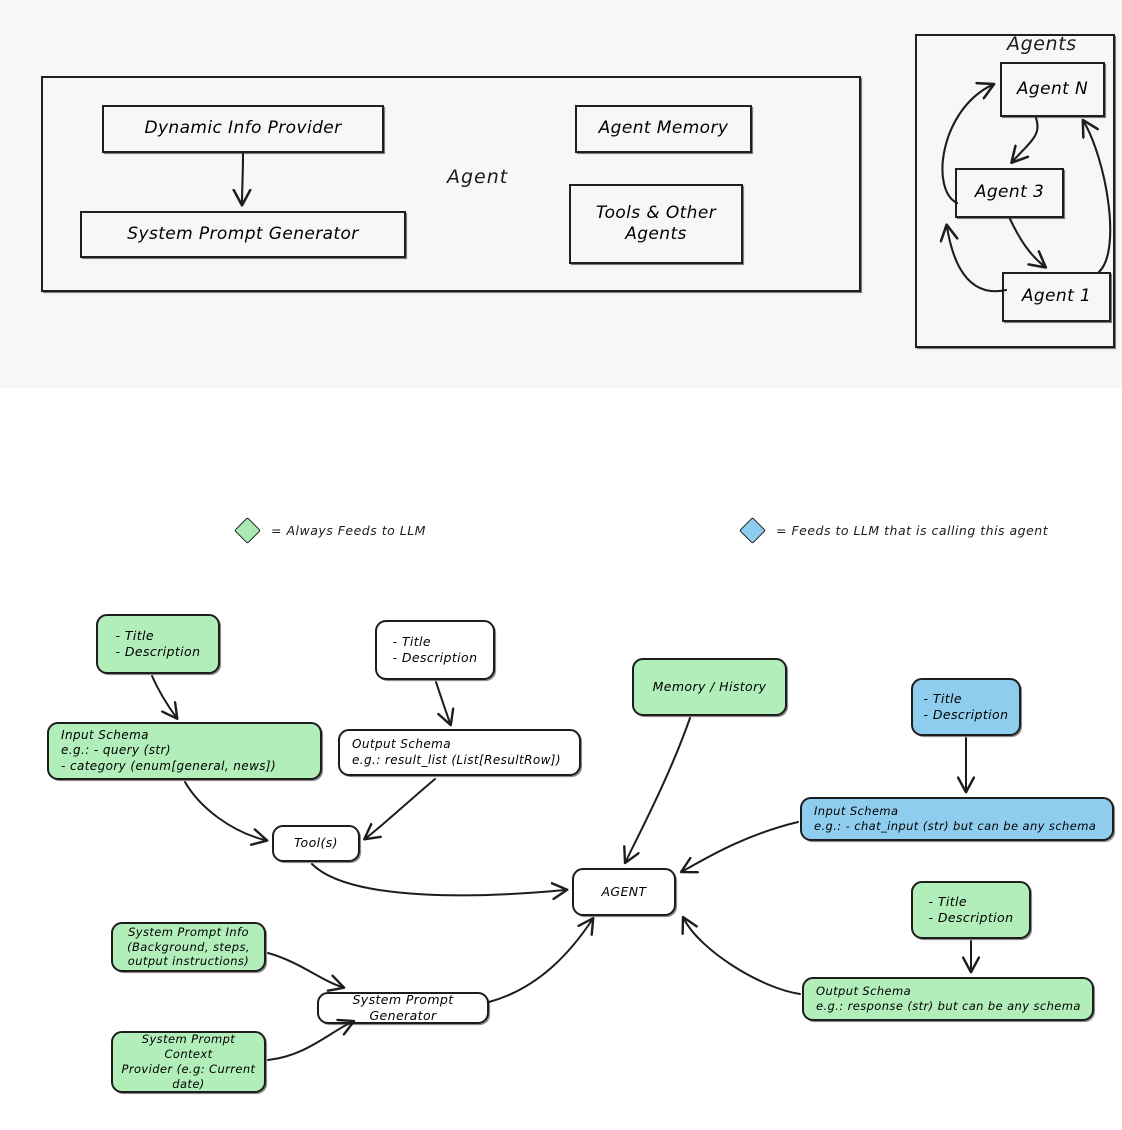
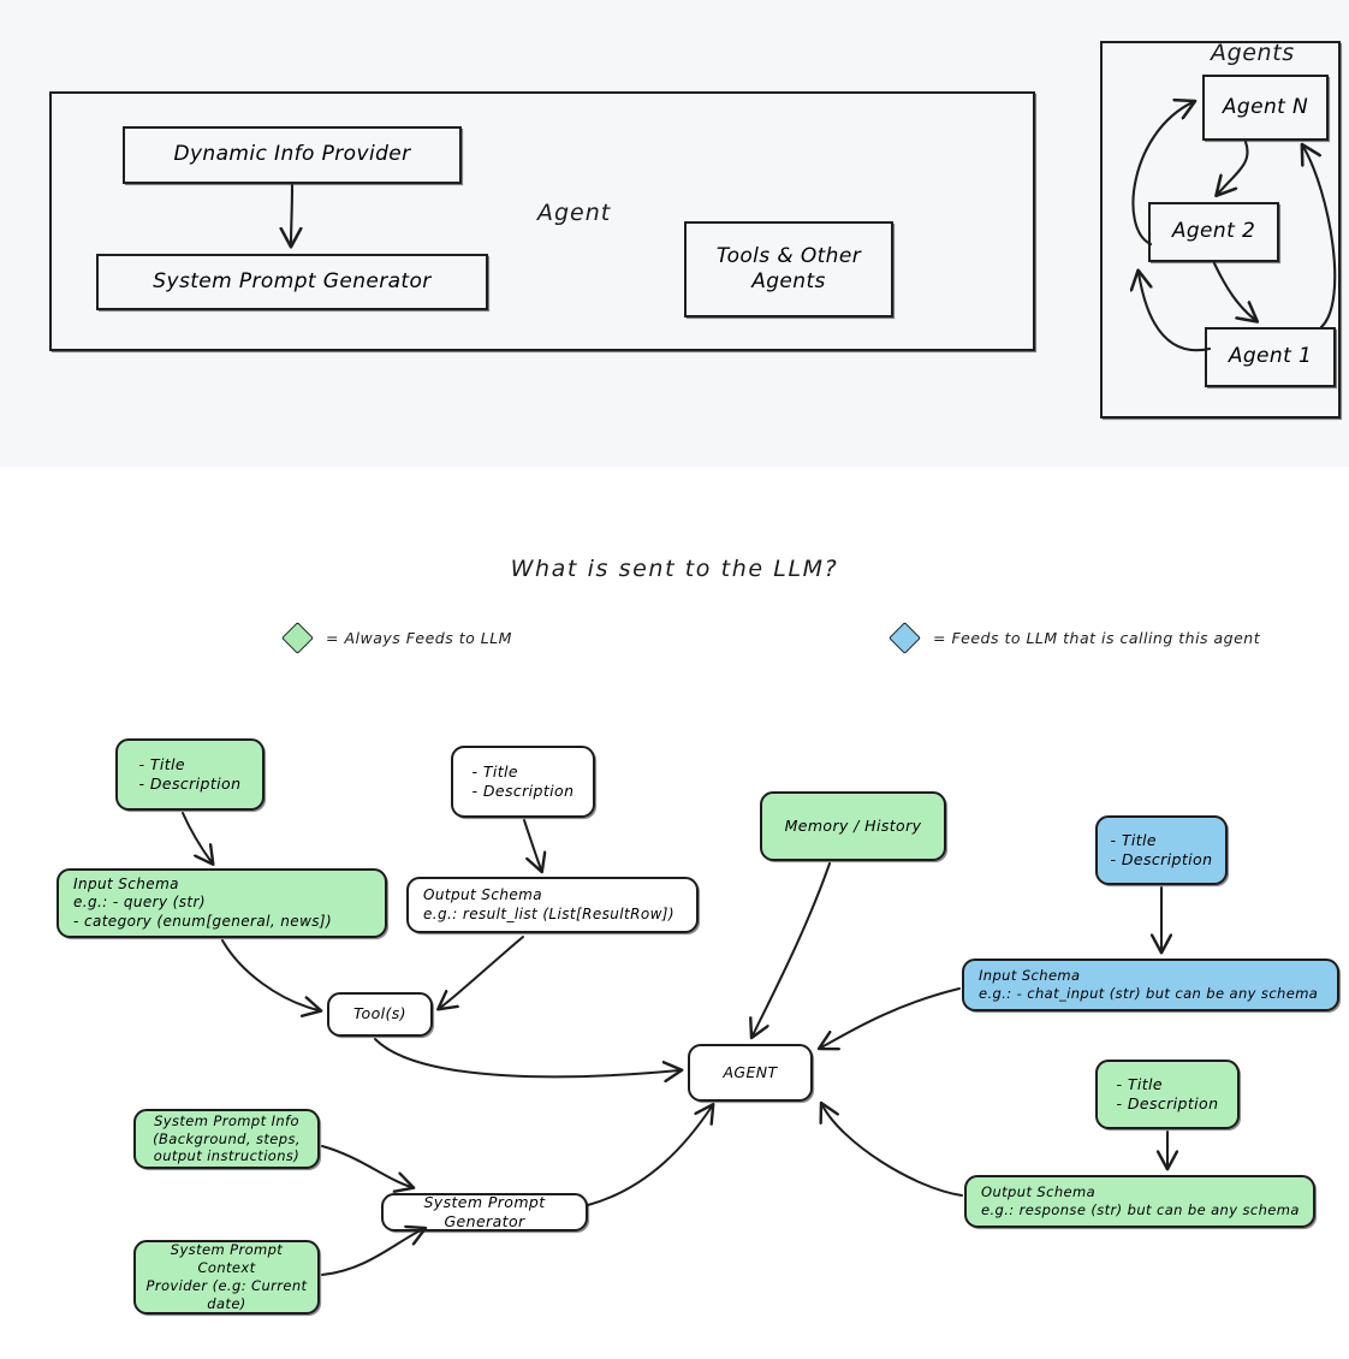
  Dynamic Info Provider
  System Prompt Generator
- Agent Memory
  Tools & Other
  Agents
  Agent
  Agents
  Agent N
- Agent 3
+ Agent 2
  Agent 1
+ What is sent to the LLM?
  = Always Feeds to LLM
  = Feeds to LLM that is calling this agent
  - Title
  - Description
  Input Schema
  e.g.: - query (str)
  - category (enum[general, news])
  - Title
  - Description
  Output Schema
  e.g.: result_list (List[ResultRow])
  Tool(s)
  Memory / History
  AGENT
  - Title
  - Description
  Input Schema
  e.g.: - chat_input (str) but can be any schema
  - Title
  - Description
  Output Schema
  e.g.: response (str) but can be any schema
  System Prompt Info
  (Background, steps,
  output instructions)
  System Prompt Context
  Provider (e.g: Current
  date)
  System Prompt Generator
